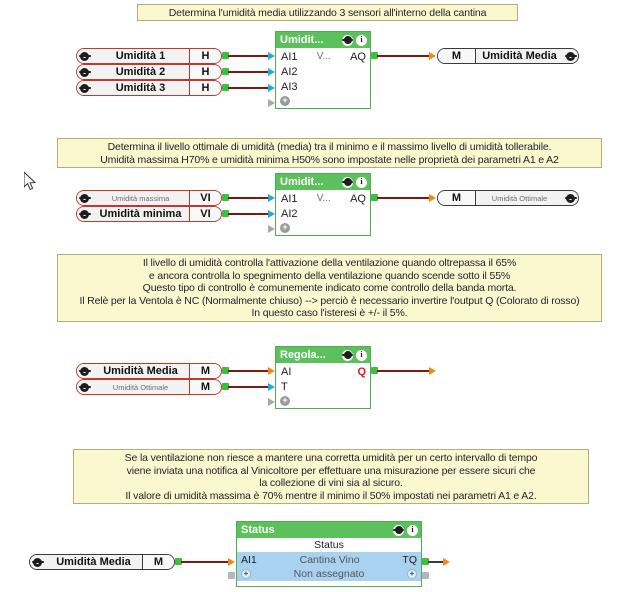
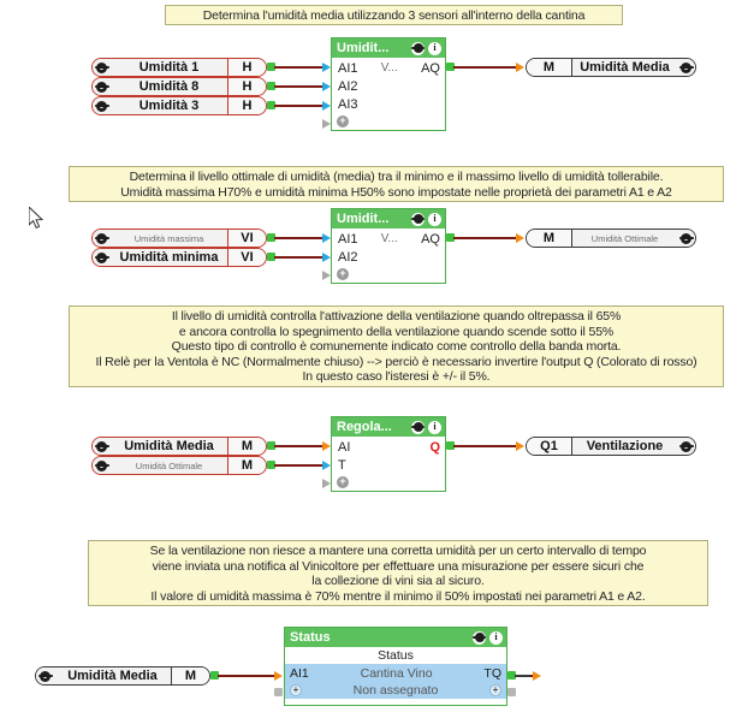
  Determina l'umidità media utilizzando 3 sensori all'interno della cantina
  Umidità 1
  H
- Umidità 2
+ Umidità 8
  H
  Umidità 3
  H
  Umidit...
  i
  AI1
  V...
  AQ
  AI2
  AI3
  +
  M
  Umidità Media
  Determina il livello ottimale di umidità (media) tra il minimo e il massimo livello di umidità tollerabile.
  Umidità massima H70% e umidità minima H50% sono impostate nelle proprietà dei parametri A1 e A2
  Umidità massima
  VI
  Umidità minima
  VI
  Umidit...
  i
  AI1
  V...
  AQ
  AI2
  +
  M
  Umidità Ottimale
  Il livello di umidità controlla l'attivazione della ventilazione quando oltrepassa il 65%
  e ancora controlla lo spegnimento della ventilazione quando scende sotto il 55%
  Questo tipo di controllo è comunemente indicato come controllo della banda morta.
  Il Relè per la Ventola è NC (Normalmente chiuso) --> perciò è necessario invertire l'output Q (Colorato di rosso)
  In questo caso l'isteresi è +/- il 5%.
  Umidità Media
  M
  Umidità Ottimale
  M
  Regola...
  i
  AI
  Q
  T
  +
+ Q1
+ Ventilazione
  Se la ventilazione non riesce a mantere una corretta umidità per un certo intervallo di tempo
  viene inviata una notifica al Vinicoltore per effettuare una misurazione per essere sicuri che
  la collezione di vini sia al sicuro.
  Il valore di umidità massima è 70% mentre il minimo il 50% impostati nei parametri A1 e A2.
  Umidità Media
  M
  Status
  i
  Status
  AI1
  Cantina Vino
  TQ
  +
  Non assegnato
  +
